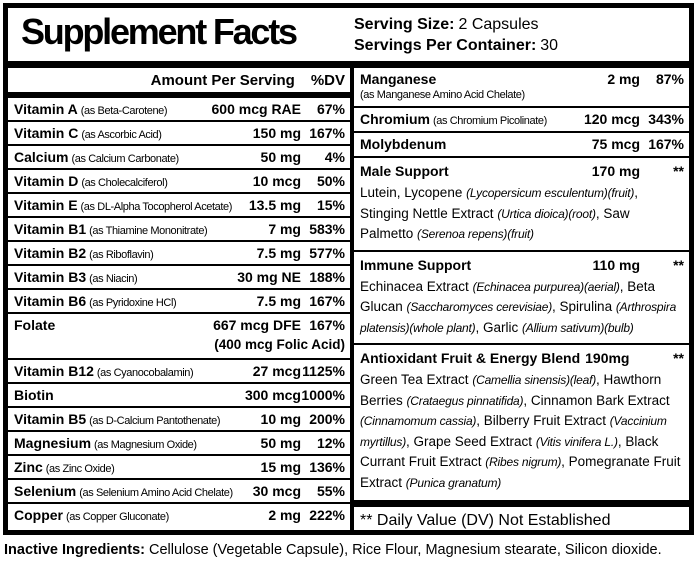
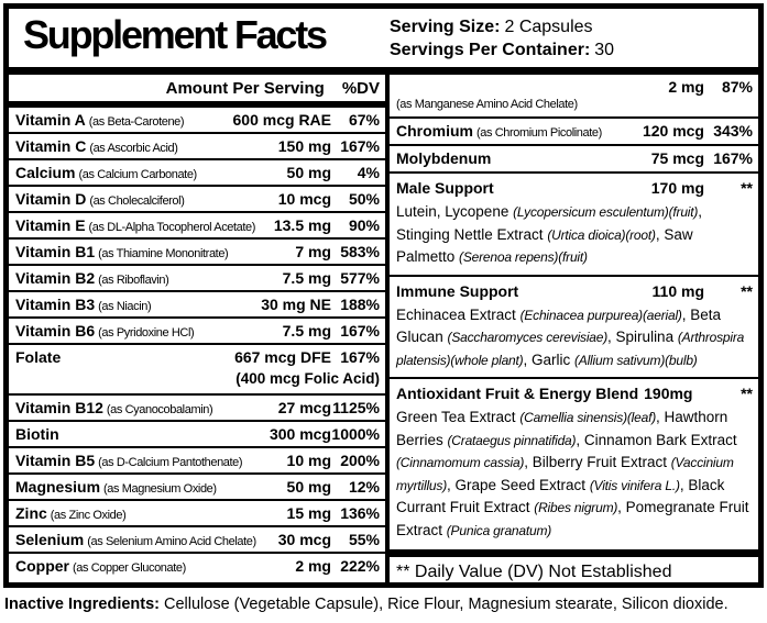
  Supplement Facts
  Serving Size: 2 Capsules
  Servings Per Container: 30
  Amount Per Serving
  %DV
  Vitamin A
  (as Beta-Carotene)
  600 mcg RAE
  67%
  Vitamin C
  (as Ascorbic Acid)
  150 mg
  167%
  Calcium
  (as Calcium Carbonate)
  50 mg
  4%
  Vitamin D
  (as Cholecalciferol)
  10 mcg
  50%
  Vitamin E
  (as DL-Alpha Tocopherol Acetate)
  13.5 mg
- 15%
+ 90%
  Vitamin B1
  (as Thiamine Mononitrate)
  7 mg
  583%
  Vitamin B2
  (as Riboflavin)
  7.5 mg
  577%
  Vitamin B3
  (as Niacin)
  30 mg NE
  188%
  Vitamin B6
  (as Pyridoxine HCl)
  7.5 mg
  167%
  Folate
  667 mcg DFE
  167%
  (400 mcg Folic Acid)
  Vitamin B12
  (as Cyanocobalamin)
  27 mcg
  1125%
  Biotin
  300 mcg
  1000%
  Vitamin B5
  (as D-Calcium Pantothenate)
  10 mg
  200%
  Magnesium
  (as Magnesium Oxide)
  50 mg
  12%
  Zinc
  (as Zinc Oxide)
  15 mg
  136%
  Selenium
  (as Selenium Amino Acid Chelate)
  30 mcg
  55%
  Copper
  (as Copper Gluconate)
  2 mg
  222%
- Manganese
  2 mg
  87%
  (as Manganese Amino Acid Chelate)
  Chromium
  (as Chromium Picolinate)
  120 mcg
  343%
  Molybdenum
  75 mcg
  167%
  Male Support
  170 mg
  **
  Lutein, Lycopene (Lycopersicum esculentum)(fruit), Stinging Nettle Extract (Urtica dioica)(root), Saw Palmetto (Serenoa repens)(fruit)
  Immune Support
  110 mg
  **
  Echinacea Extract (Echinacea purpurea)(aerial), Beta Glucan (Saccharomyces cerevisiae), Spirulina (Arthrospira platensis)(whole plant), Garlic (Allium sativum)(bulb)
  Antioxidant Fruit & Energy Blend
  190mg
  **
  Green Tea Extract (Camellia sinensis)(leaf), Hawthorn Berries (Crataegus pinnatifida), Cinnamon Bark Extract (Cinnamomum cassia), Bilberry Fruit Extract (Vaccinium myrtillus), Grape Seed Extract (Vitis vinifera L.), Black Currant Fruit Extract (Ribes nigrum), Pomegranate Fruit Extract (Punica granatum)
  ** Daily Value (DV) Not Established
  Inactive Ingredients: Cellulose (Vegetable Capsule), Rice Flour, Magnesium stearate, Silicon dioxide.
